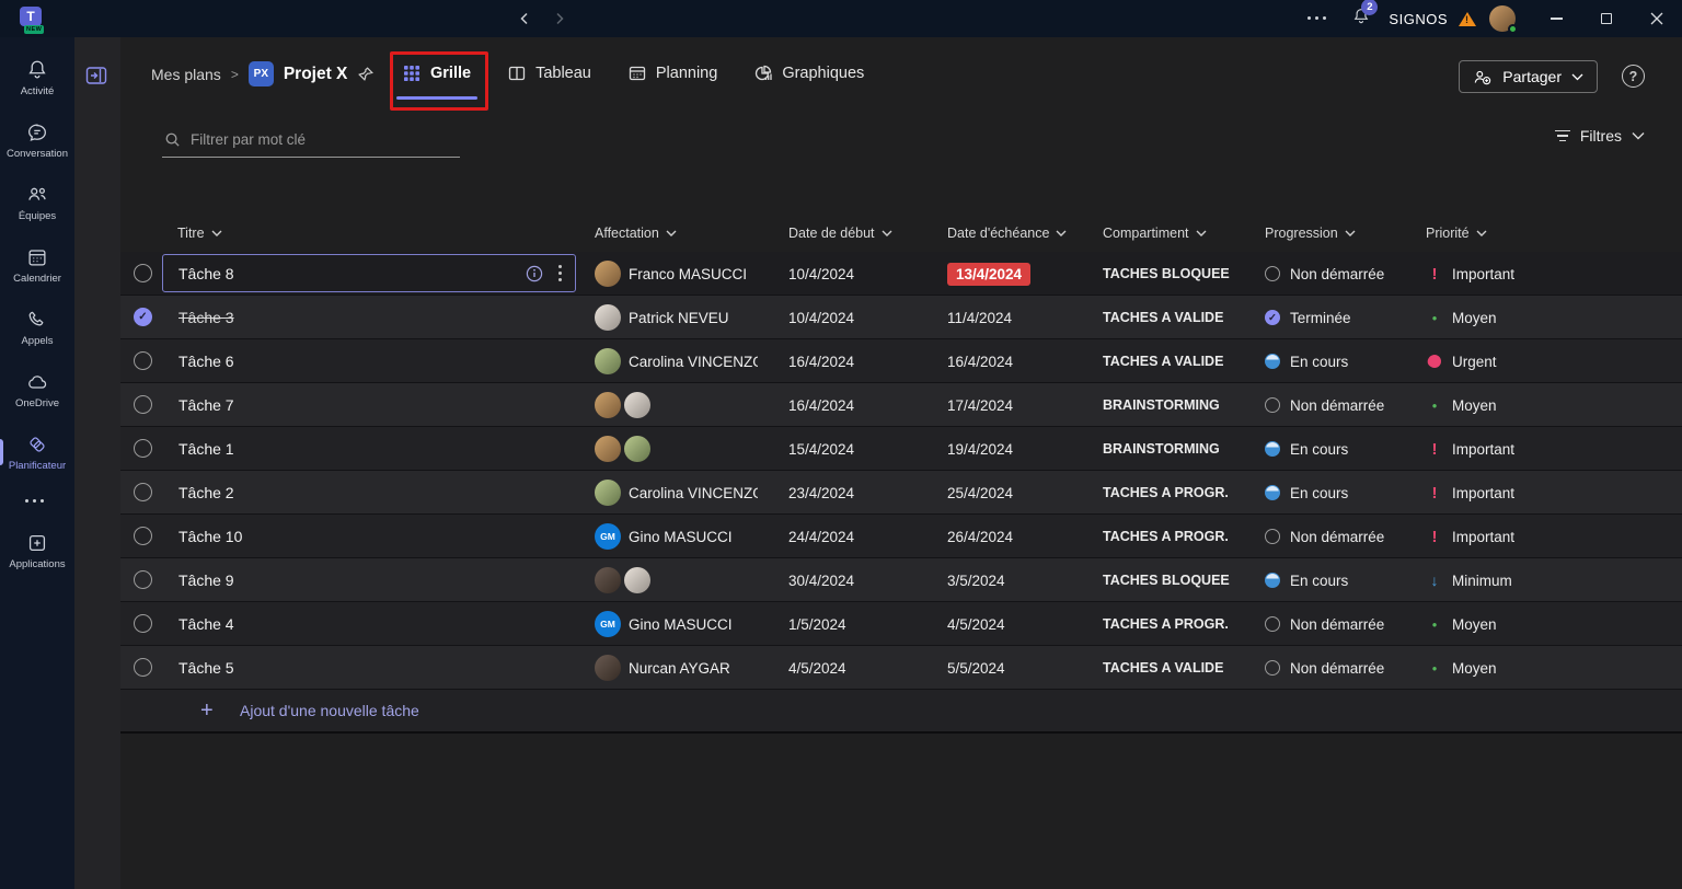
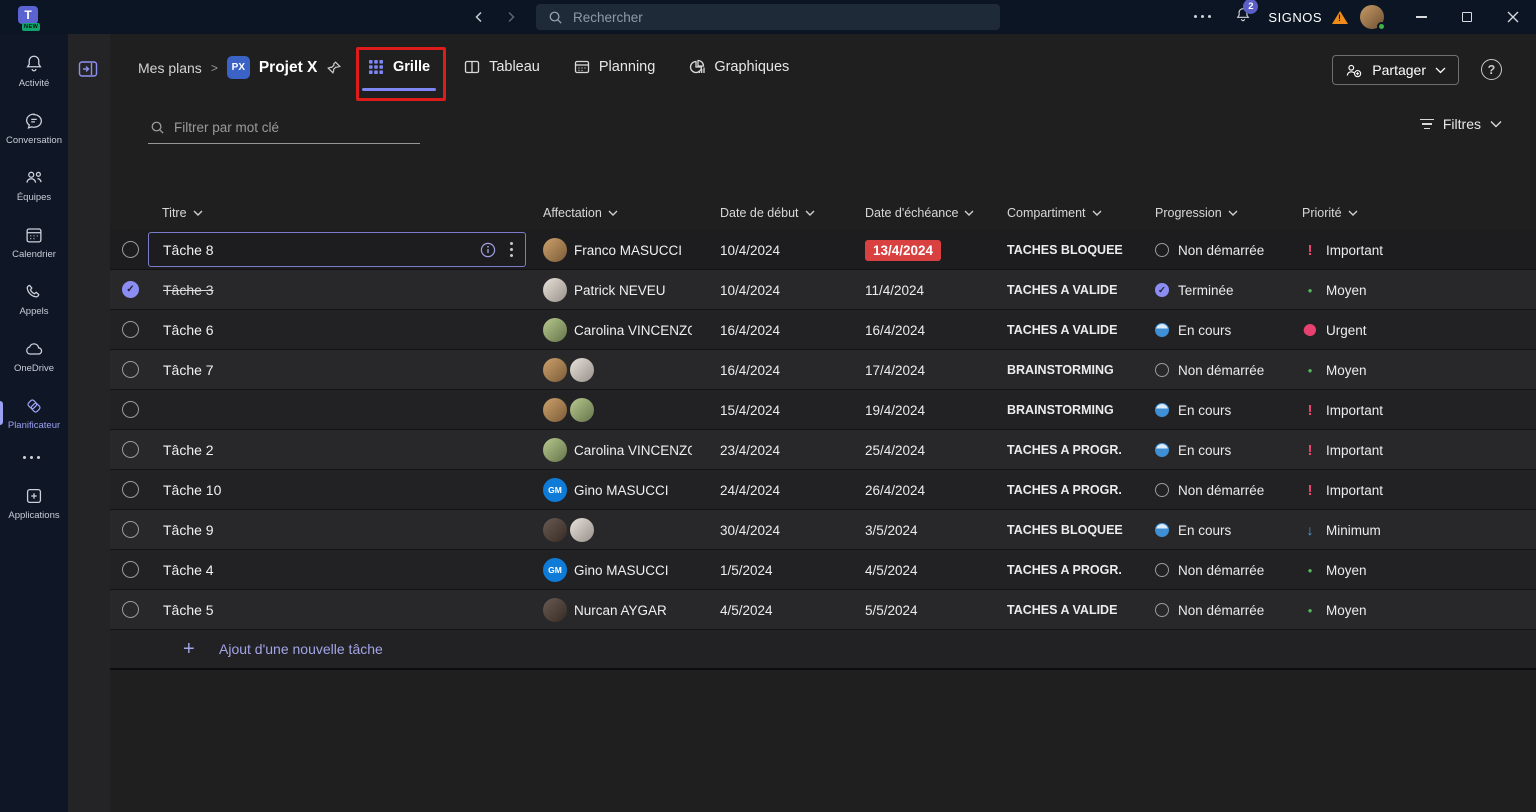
  T
+ Rechercher
  2
  SIGNOS
  Activité
  Conversation
  Équipes
  Calendrier
  Appels
  OneDrive
  Planificateur
  Applications
  Mes plans
  >
  PX
  Projet X
  Grille
  Tableau
  Planning
  Graphiques
  Partager
  ?
  Filtrer par mot clé
  Filtres
  Titre
  Affectation
  Date de début
  Date d'échéance
  Compartiment
  Progression
  Priorité
  Tâche 8
  Franco MASUCCI
  10/4/2024
  13/4/2024
  TACHES BLOQUEE
  Non démarrée
  Important
  Tâche 3
  Patrick NEVEU
  10/4/2024
  11/4/2024
  TACHES A VALIDE
  Terminée
  Moyen
  Tâche 6
  Carolina VINCENZ
  16/4/2024
  16/4/2024
  TACHES A VALIDE
  En cours
  Urgent
  Tâche 7
  16/4/2024
  17/4/2024
  BRAINSTORMING
  Non démarrée
  Moyen
- Tâche 1
  15/4/2024
  19/4/2024
  BRAINSTORMING
  En cours
  Important
  Tâche 2
  Carolina VINCENZ
  23/4/2024
  25/4/2024
  TACHES A PROGR.
  En cours
  Important
  Tâche 10
  GM
  Gino MASUCCI
  24/4/2024
  26/4/2024
  TACHES A PROGR.
  Non démarrée
  Important
  Tâche 9
  30/4/2024
  3/5/2024
  TACHES BLOQUEE
  En cours
  Minimum
  Tâche 4
  GM
  Gino MASUCCI
  1/5/2024
  4/5/2024
  TACHES A PROGR.
  Non démarrée
  Moyen
  Tâche 5
  Nurcan AYGAR
  4/5/2024
  5/5/2024
  TACHES A VALIDE
  Non démarrée
  Moyen
  +
  Ajout d'une nouvelle tâche
